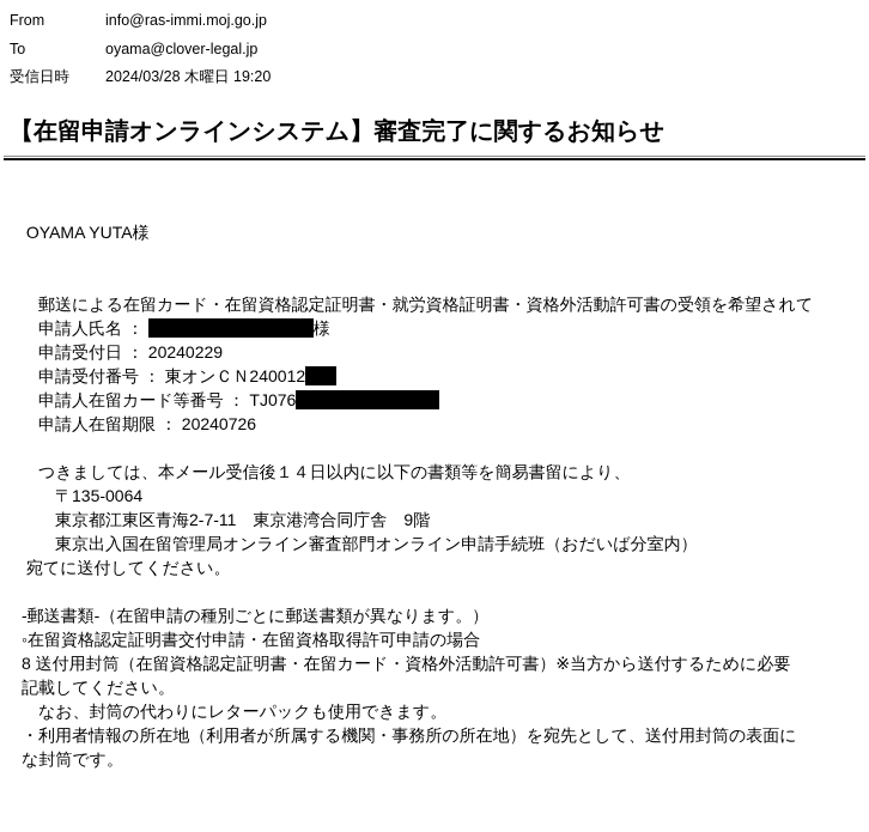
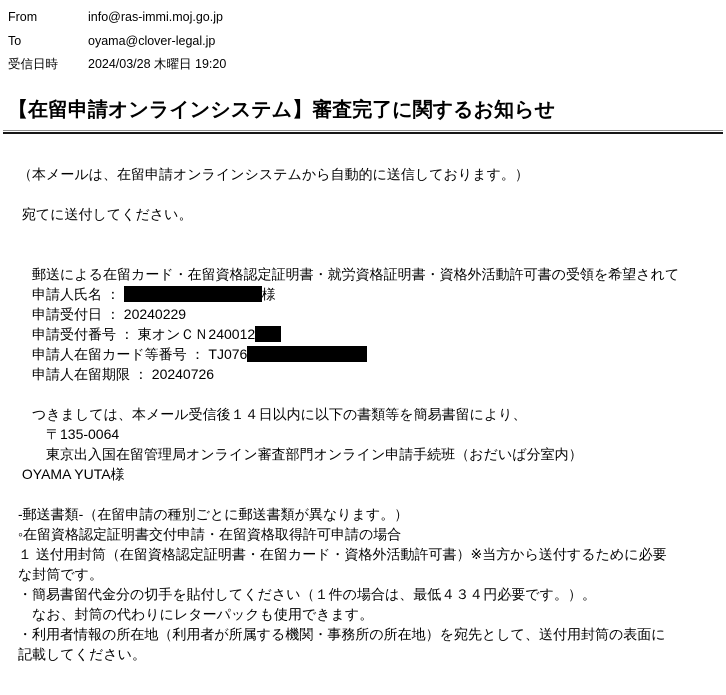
  From
  info@ras-immi.moj.go.jp
  To
  oyama@clover-legal.jp
  受信日時
  2024/03/28 木曜日 19:20
  【在留申請オンラインシステム】審査完了に関するお知らせ
+ （本メールは、在留申請オンラインシステムから自動的に送信しております。）
- OYAMA YUTA様
+ 宛てに送付してください。
  郵送による在留カード・在留資格認定証明書・就労資格証明書・資格外活動許可書の受領を希望されて
  申請人氏名 ： 様
  申請受付日 ： 20240229
  申請受付番号 ： 東オンＣＮ240012
  申請人在留カード等番号 ： TJ076
  申請人在留期限 ： 20240726
  つきましては、本メール受信後１４日以内に以下の書類等を簡易書留により、
  〒135-0064
- 東京都江東区青海2-7-11 東京港湾合同庁舎 9階
  東京出入国在留管理局オンライン審査部門オンライン申請手続班（おだいば分室内）
- 宛てに送付してください。
+ OYAMA YUTA様
  -郵送書類-（在留申請の種別ごとに郵送書類が異なります。）
  ◦在留資格認定証明書交付申請・在留資格取得許可申請の場合
- 8 送付用封筒（在留資格認定証明書・在留カード・資格外活動許可書）※当方から送付するために必要
+ １ 送付用封筒（在留資格認定証明書・在留カード・資格外活動許可書）※当方から送付するために必要
- 記載してください。
+ な封筒です。
+ ・簡易書留代金分の切手を貼付してください（１件の場合は、最低４３４円必要です。）。
  なお、封筒の代わりにレターパックも使用できます。
  ・利用者情報の所在地（利用者が所属する機関・事務所の所在地）を宛先として、送付用封筒の表面に
- な封筒です。
+ 記載してください。
